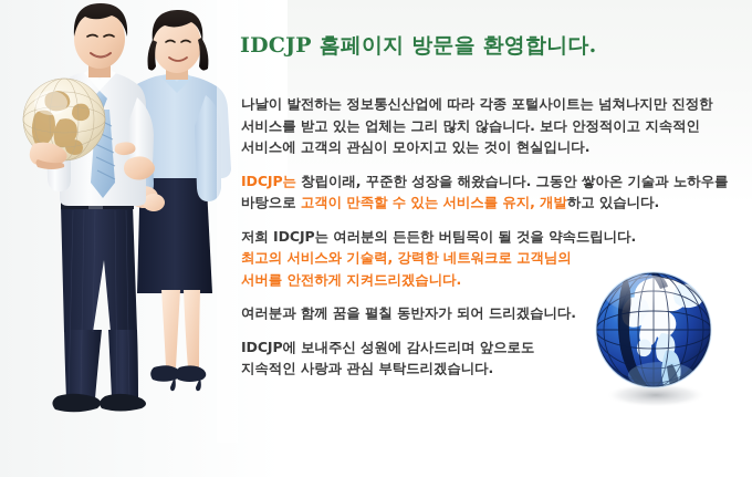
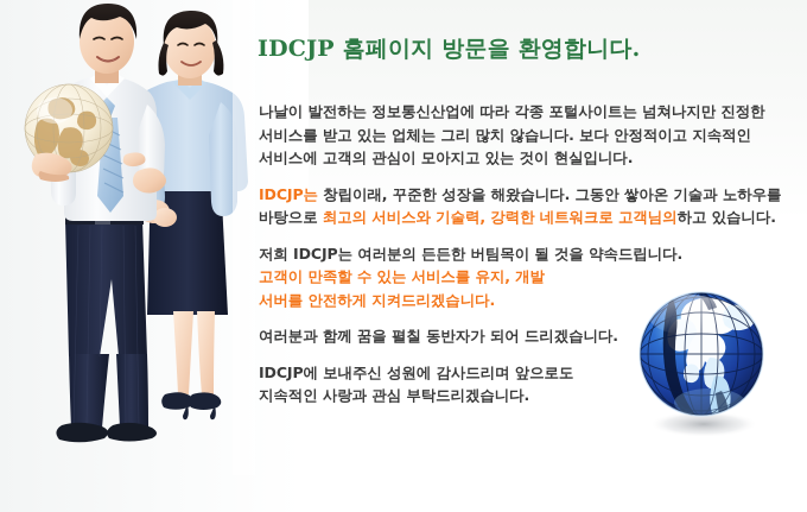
  IDCJP 홈페이지 방문을 환영합니다.
  나날이 발전하는 정보통신산업에 따라 각종 포털사이트는 넘쳐나지만 진정한
  서비스를 받고 있는 업체는 그리 많치 않습니다. 보다 안정적이고 지속적인
  서비스에 고객의 관심이 모아지고 있는 것이 현실입니다.
  IDCJP는 창립이래, 꾸준한 성장을 해왔습니다. 그동안 쌓아온 기술과 노하우를
- 바탕으로 고객이 만족할 수 있는 서비스를 유지, 개발하고 있습니다.
+ 바탕으로 최고의 서비스와 기술력, 강력한 네트워크로 고객님의하고 있습니다.
  저희 IDCJP는 여러분의 든든한 버팀목이 될 것을 약속드립니다.
- 최고의 서비스와 기술력, 강력한 네트워크로 고객님의
+ 고객이 만족할 수 있는 서비스를 유지, 개발
  서버를 안전하게 지켜드리겠습니다.
  여러분과 함께 꿈을 펼칠 동반자가 되어 드리겠습니다.
  IDCJP에 보내주신 성원에 감사드리며 앞으로도
  지속적인 사랑과 관심 부탁드리겠습니다.
